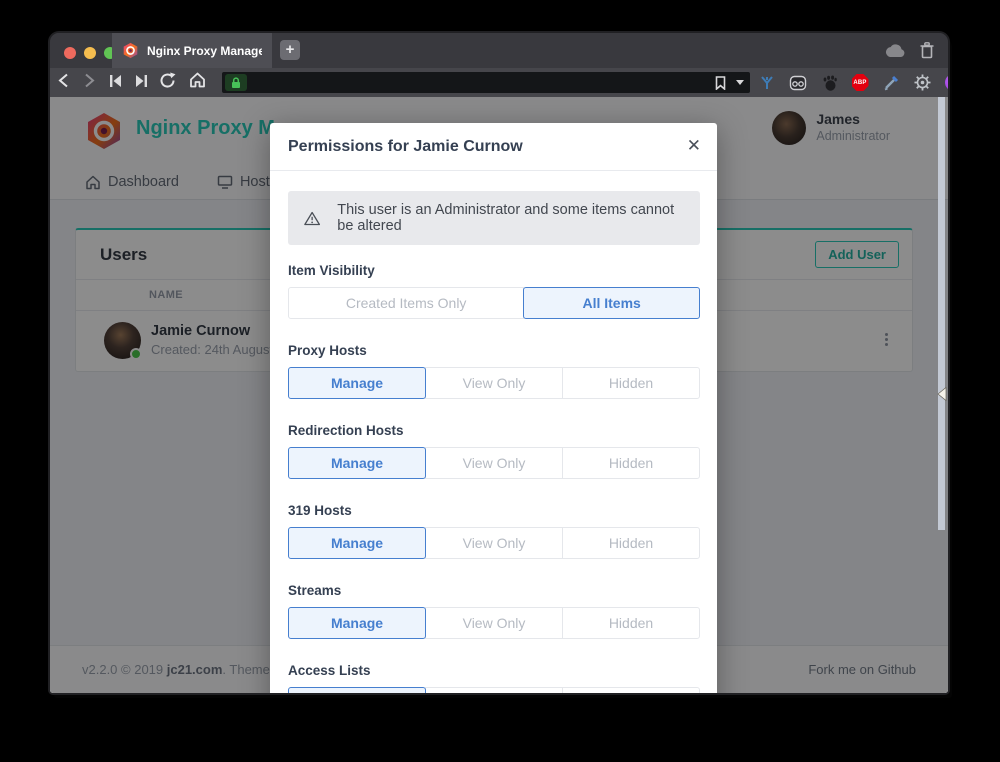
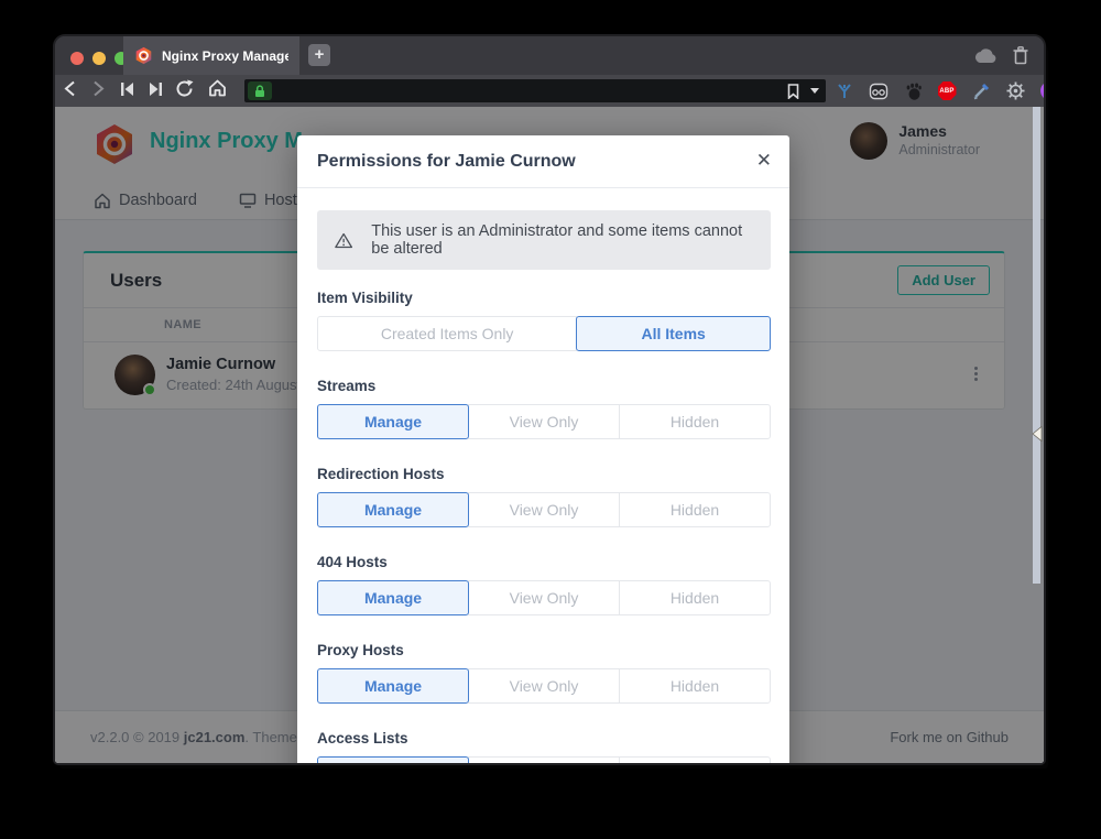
  Nginx Proxy Manage
  +
  James
  Administrator
  Dashboard
  Host
  Users
  Add User
  NAME
  Jamie Curnow
  Created: 24th Augus
  v2.2.0 © 2019 jc21.com. Theme
  Fork me on Github
  Permissions for Jamie Curnow
  ✕
  This user is an Administrator and some items cannot be altered
  Item Visibility
  Created Items Only
  All Items
- Proxy Hosts
+ Streams
  Manage
  View Only
  Hidden
  Redirection Hosts
  Manage
  View Only
  Hidden
- 319 Hosts
+ 404 Hosts
  Manage
  View Only
  Hidden
- Streams
+ Proxy Hosts
  Manage
  View Only
  Hidden
  Access Lists
